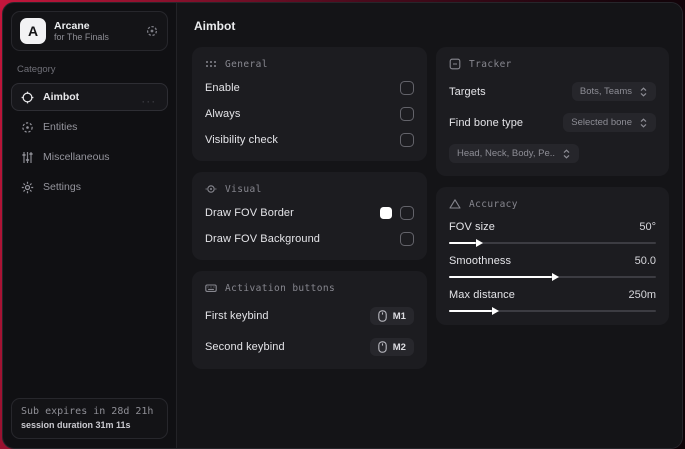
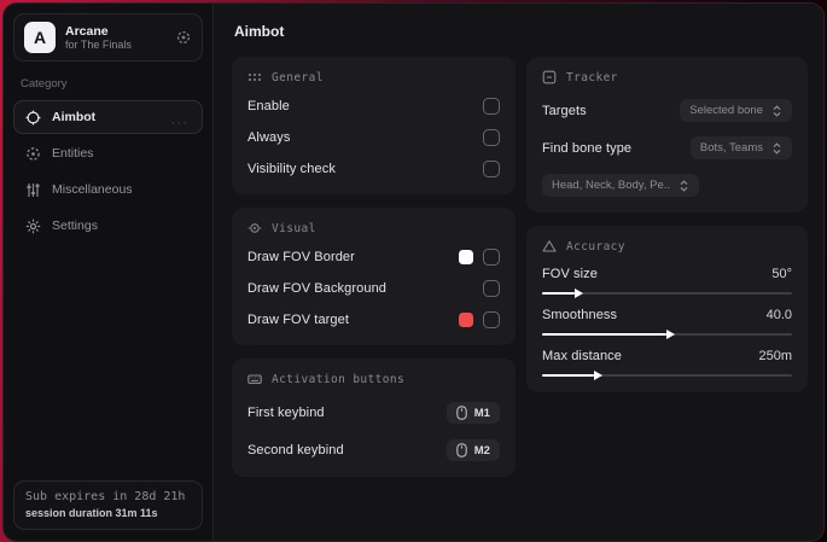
  A
  Arcane
  for The Finals
  Category
  Aimbot
  ···
  Entities
  Miscellaneous
  Settings
  Sub expires in 28d 21h
  session duration 31m 11s
  Aimbot
  General
  Enable
  Always
  Visibility check
  Visual
  Draw FOV Border
  Draw FOV Background
+ Draw FOV target
  Activation buttons
  First keybind
  M1
  Second keybind
  M2
  Tracker
  Targets
- Bots, Teams
+ Selected bone
  Find bone type
- Selected bone
+ Bots, Teams
  Head, Neck, Body, Pe..
  Accuracy
  FOV size
  50°
  Smoothness
- 50.0
+ 40.0
  Max distance
  250m
